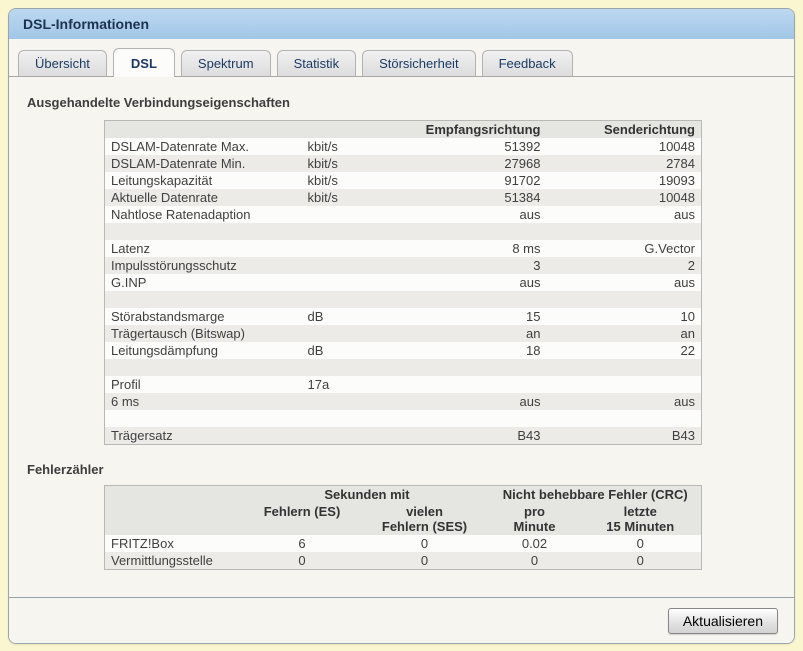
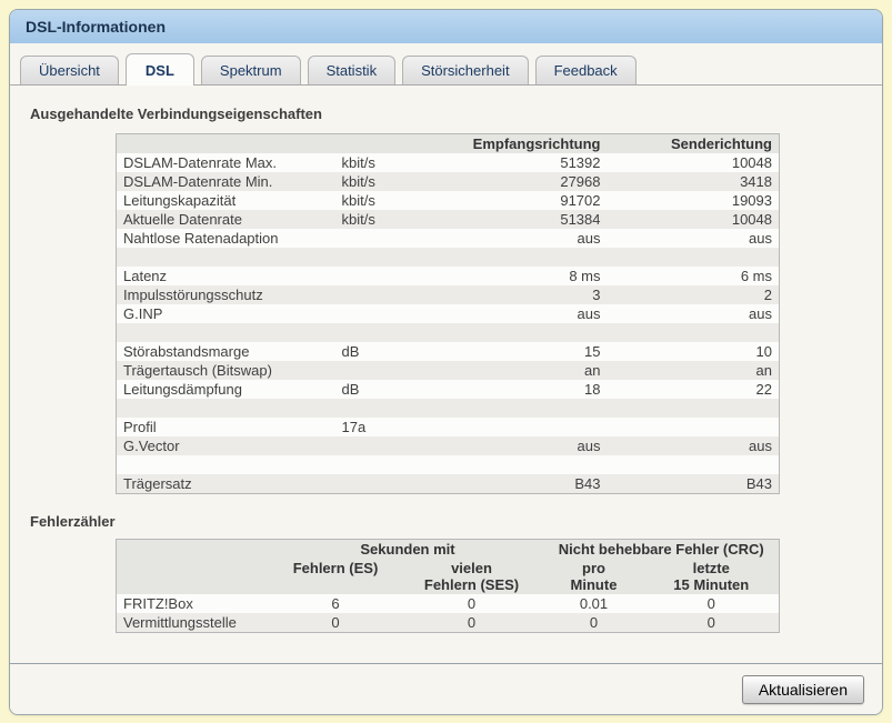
  DSL-Informationen
  Übersicht
  DSL
  Spektrum
  Statistik
  Störsicherheit
  Feedback
  Ausgehandelte Verbindungseigenschaften
  		Empfangsrichtung	Senderichtung
  DSLAM-Datenrate Max.	kbit/s	51392	10048
- DSLAM-Datenrate Min.	kbit/s	27968	2784
+ DSLAM-Datenrate Min.	kbit/s	27968	3418
  Leitungskapazität	kbit/s	91702	19093
  Aktuelle Datenrate	kbit/s	51384	10048
  Nahtlose Ratenadaption		aus	aus
- Latenz		8 ms	G.Vector
+ Latenz		8 ms	6 ms
  Impulsstörungsschutz		3	2
  G.INP		aus	aus
  Störabstandsmarge	dB	15	10
  Trägertausch (Bitswap)		an	an
  Leitungsdämpfung	dB	18	22
  Profil	17a
- 6 ms		aus	aus
+ G.Vector		aus	aus
  Trägersatz		B43	B43
  Fehlerzähler
  	Sekunden mit	Nicht behebbare Fehler (CRC)
  	Fehlern (ES)	vielen Fehlern (SES)	pro Minute	letzte 15 Minuten
- FRITZ!Box	6	0	0.02	0
+ FRITZ!Box	6	0	0.01	0
  Vermittlungsstelle	0	0	0	0
  Aktualisieren
